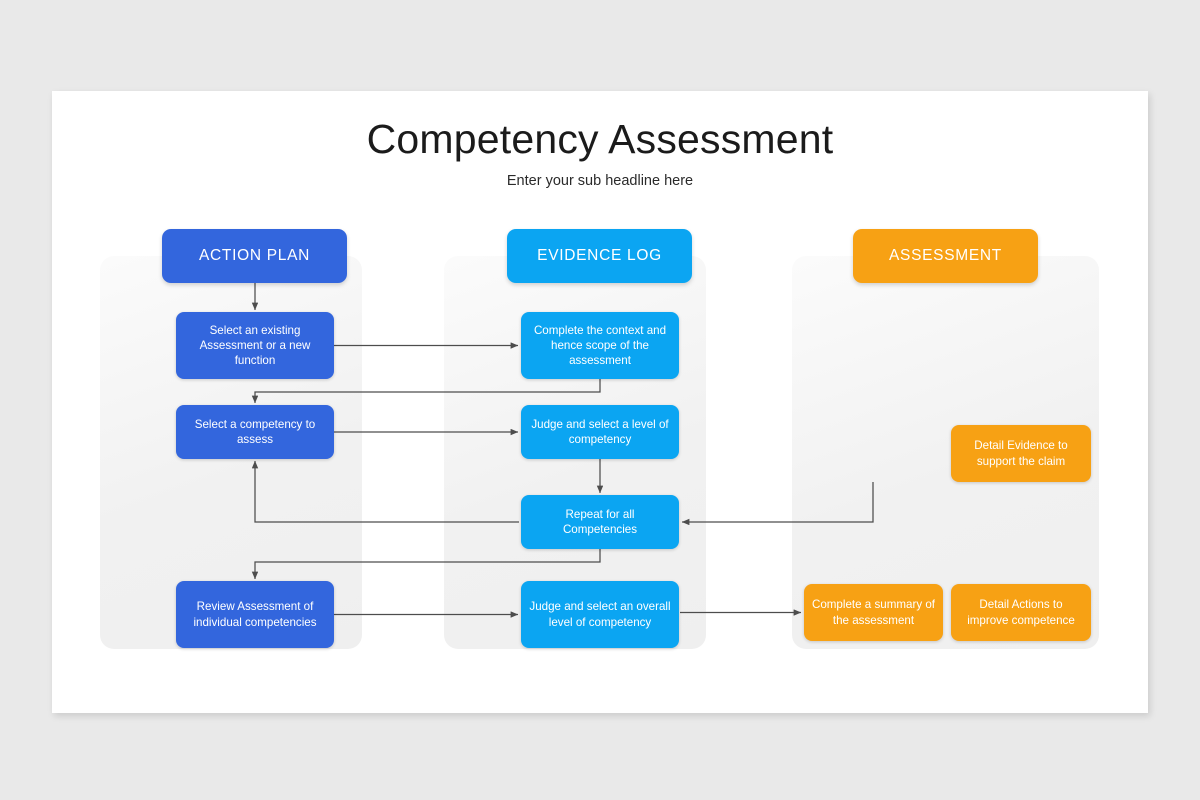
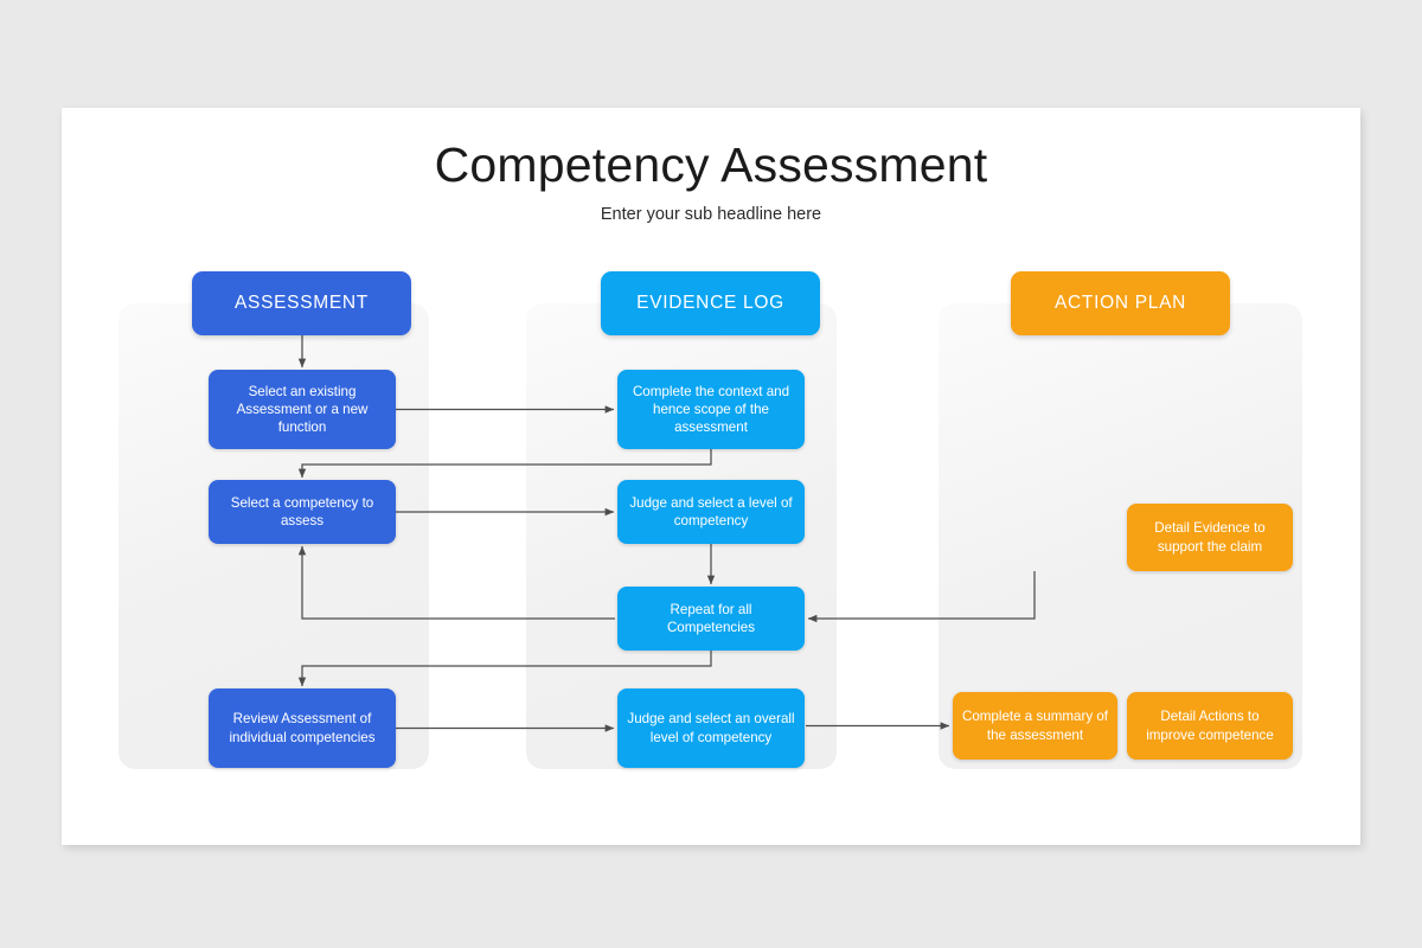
  Competency Assessment
  Enter your sub headline here
- ACTION PLAN
+ ASSESSMENT
  EVIDENCE LOG
- ASSESSMENT
+ ACTION PLAN
  Select an existing Assessment or a new function
  Select a competency to assess
  Review Assessment of individual competencies
  Complete the context and hence scope of the assessment
  Judge and select a level of competency
  Repeat for all Competencies
  Judge and select an overall level of competency
  Detail Evidence to support the claim
  Complete a summary of the assessment
  Detail Actions to improve competence
